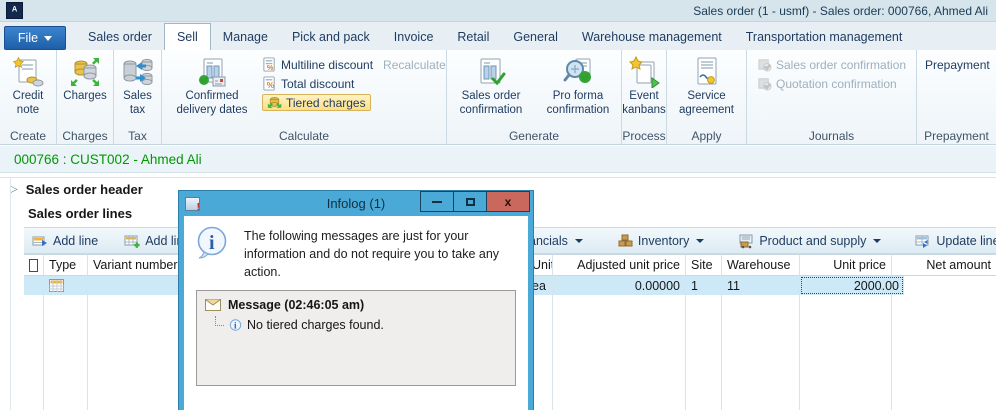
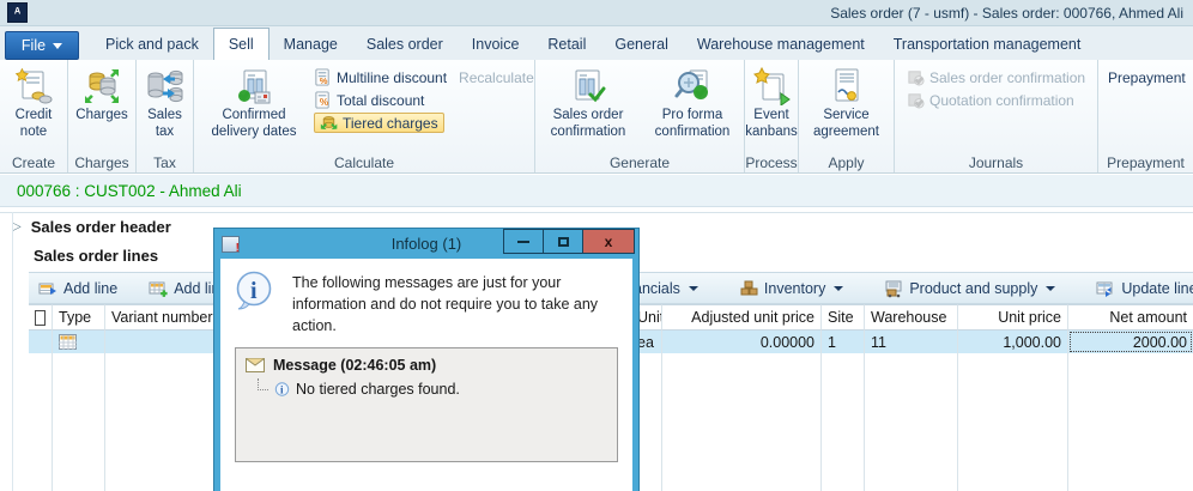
  ᴬ
- Sales order (1 - usmf) - Sales order: 000766, Ahmed Ali
+ Sales order (7 - usmf) - Sales order: 000766, Ahmed Ali
  File
- Sales order
+ Pick and pack
  Sell
  Manage
- Pick and pack
+ Sales order
  Invoice
  Retail
  General
  Warehouse management
  Transportation management
  Credit note
  Create
  Charges
  Charges
  Sales tax
  Tax
  Confirmed delivery dates
  %
  Multiline discount
  Recalculate
  %
  Total discount
  Tiered charges
  Calculate
  Sales order confirmation
  Pro forma confirmation
  Generate
  Event kanbans
  Process
  Service agreement
  Apply
  Sales order confirmation
  Quotation confirmation
  Journals
  Prepayment
  Prepayment
  000766 : CUST002 - Ahmed Ali
  ▷
  Sales order header
  Sales order lines
  Add line
  Inventory
  Product and supply
  Update lin
  Type
  Variant number
  Unit
  Adjusted unit price
  Site
  Warehouse
  Unit price
  Net amount
  ea
  0.00000
  1
  11
+ 1,000.00
  2000.00
  Infolog (1)
  x
  i
  The following messages are just for your information and do not require you to take any action.
  Message (02:46:05 am)
  i
  No tiered charges found.
